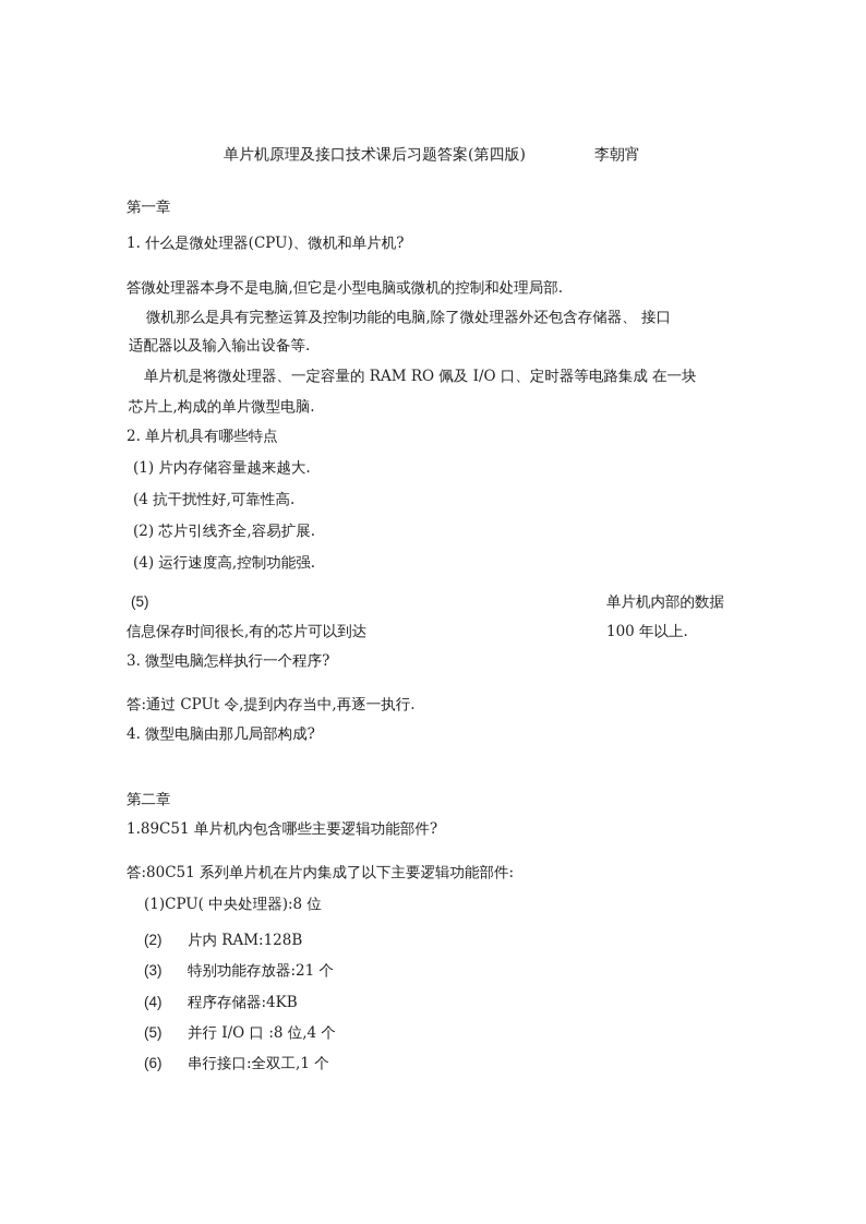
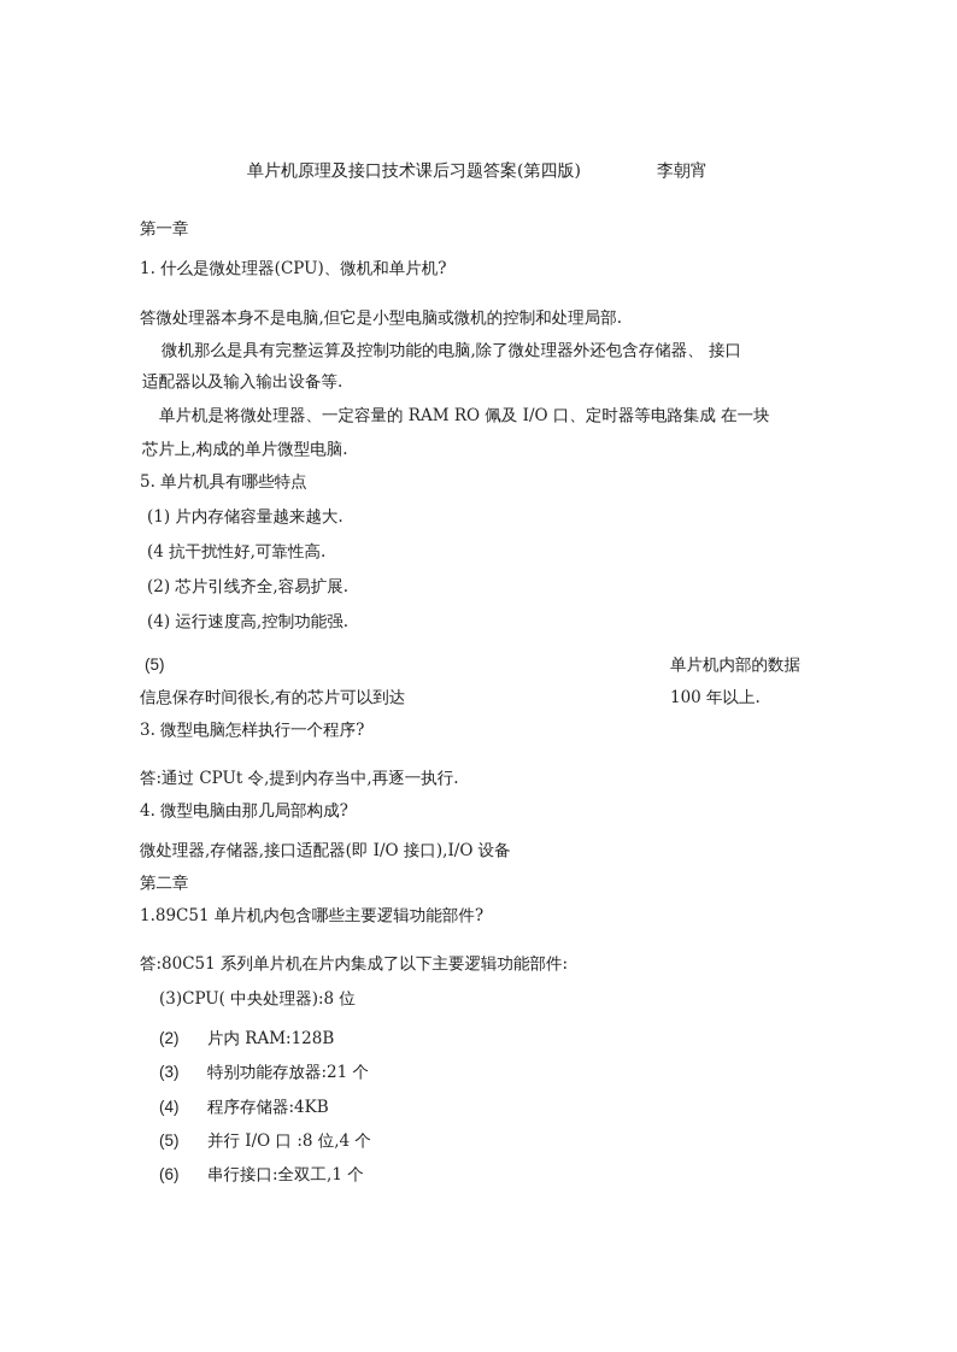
  单片机原理及接口技术课后习题答案(第四版)
  李朝宵
  第一章
  1. 什么是微处理器(CPU)、微机和单片机?
  答微处理器本身不是电脑,但它是小型电脑或微机的控制和处理局部.
  微机那么是具有完整运算及控制功能的电脑,除了微处理器外还包含存储器、 接口
  适配器以及输入输出设备等.
  单片机是将微处理器、一定容量的 RAM RO 佩及 I/O 口、定时器等电路集成 在一块
  芯片上,构成的单片微型电脑.
- 2. 单片机具有哪些特点
+ 5. 单片机具有哪些特点
  (1) 片内存储容量越来越大.
  (4 抗干扰性好,可靠性高.
  (2) 芯片引线齐全,容易扩展.
  (4) 运行速度高,控制功能强.
  (5)
  单片机内部的数据
  信息保存时间很长,有的芯片可以到达
  100 年以上.
  3. 微型电脑怎样执行一个程序?
  答:通过 CPUt 令,提到内存当中,再逐一执行.
  4. 微型电脑由那几局部构成?
+ 微处理器,存储器,接口适配器(即 I/O 接口),I/O 设备
  第二章
  1.89C51 单片机内包含哪些主要逻辑功能部件?
  答:80C51 系列单片机在片内集成了以下主要逻辑功能部件:
- (1)CPU( 中央处理器):8 位
+ (3)CPU( 中央处理器):8 位
  (2)
  片内 RAM:128B
  (3)
  特别功能存放器:21 个
  (4)
  程序存储器:4KB
  (5)
  并行 I/O 口 :8 位,4 个
  (6)
  串行接口:全双工,1 个
